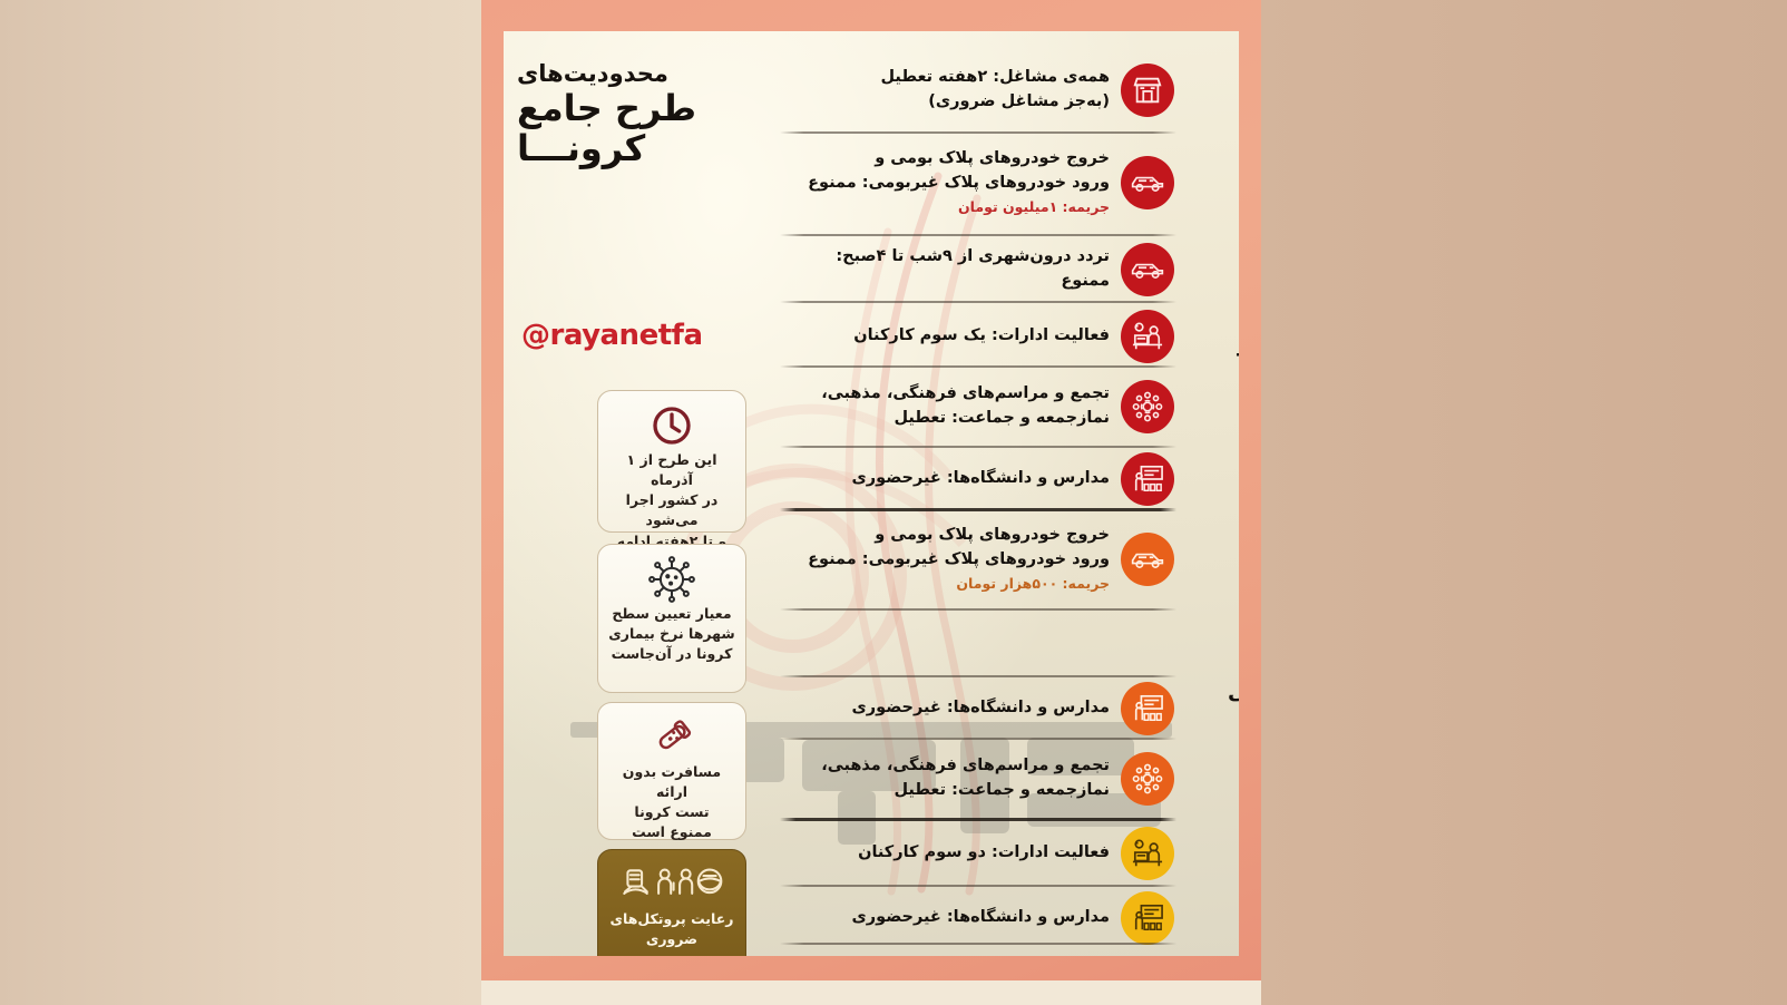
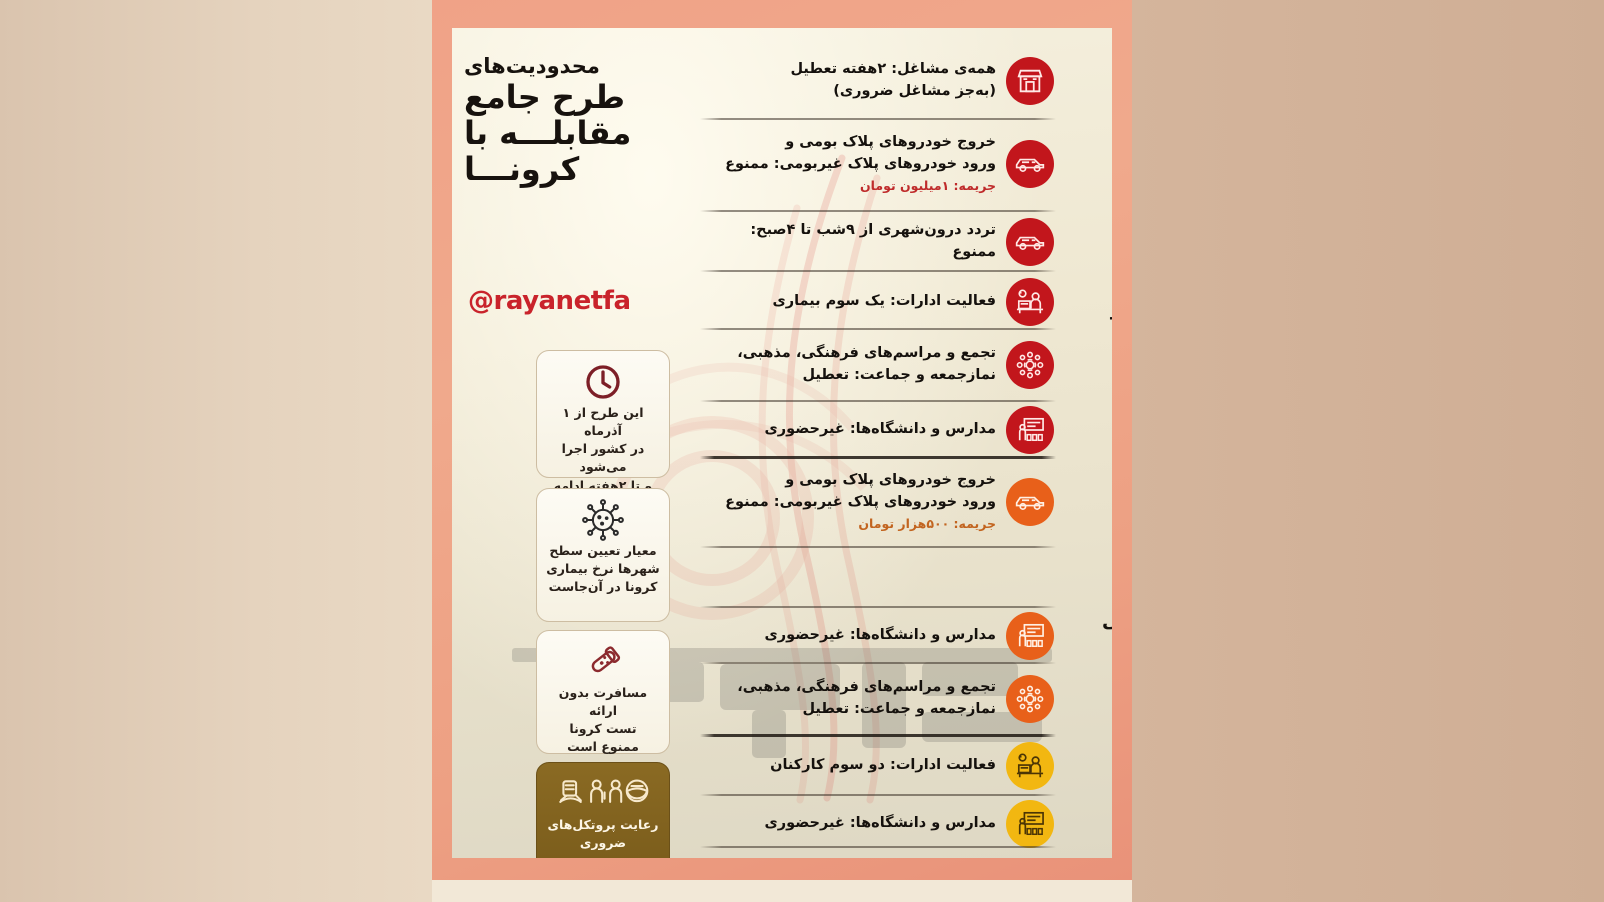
  محدودیت‌های
  طرح جامع
+ مقابلـــه با
  کرونـــا
  @rayanetfa
  این طرح از ۱ آذرماه
  در کشور اجرا می‌شود
  و تا ۲هفته ادامه
  معیار تعیین سطح
  شهرها نرخ بیماری
  کرونا در آن‌جاست
  مسافرت بدون ارائه
  تست کرونا
  ممنوع است
  رعایت پروتکل‌های
  ضروری
  همه‌ی مشاغل: ۲هفته تعطیل
  (به‌جز مشاغل ضروری)
  خروج خودروهای پلاک بومی و
  ورود خودروهای پلاک غیربومی: ممنوع
  جریمه: ۱میلیون تومان
  تردد درون‌شهری از ۹شب تا ۴صبح: ممنوع
- فعالیت ادارات: یک سوم کارکنان
+ فعالیت ادارات: یک سوم بیماری
  تجمع و مراسم‌های فرهنگی، مذهبی،
  نمازجمعه و جماعت: تعطیل
  مدارس و دانشگاه‌ها: غیرحضوری
  خروج خودروهای پلاک بومی و
  ورود خودروهای پلاک غیربومی: ممنوع
  جریمه: ۵۰۰هزار تومان
  مدارس و دانشگاه‌ها: غیرحضوری
  تجمع و مراسم‌های فرهنگی، مذهبی،
  نمازجمعه و جماعت: تعطیل
  فعالیت ادارات: دو سوم کارکنان
  مدارس و دانشگاه‌ها: غیرحضوری
